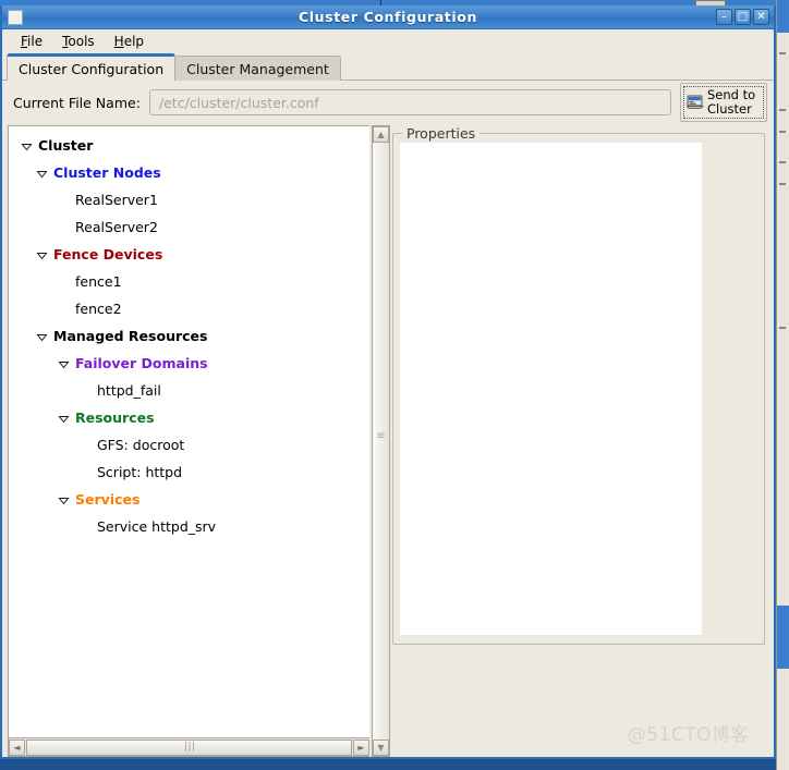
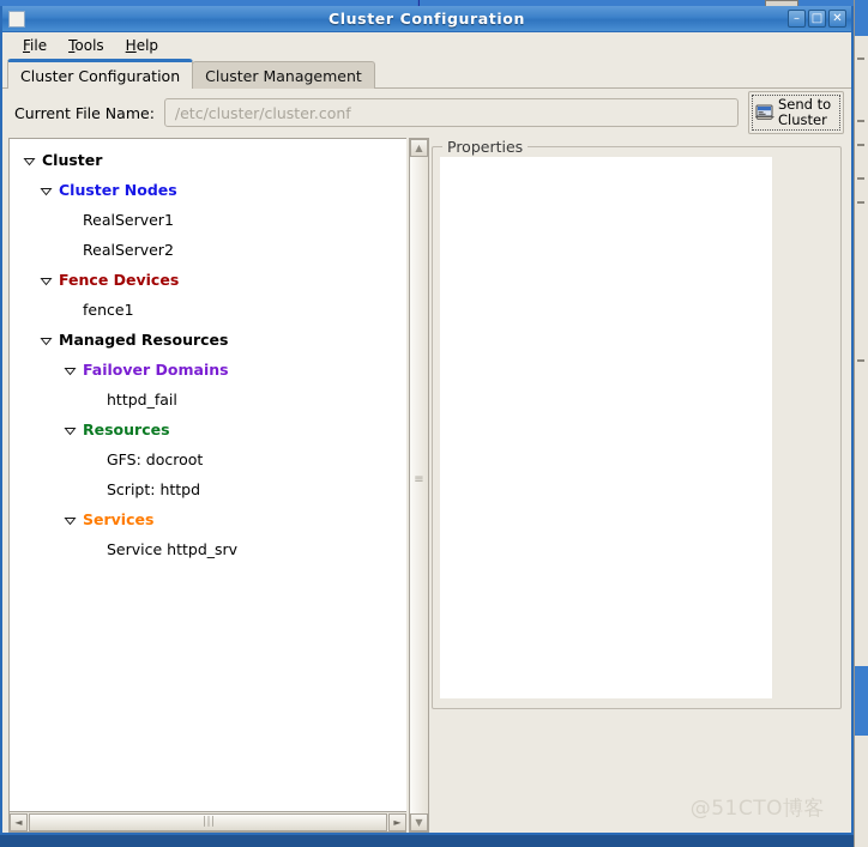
  J
  Cluster Configuration
  –
  □
  ✕
  File
  Tools
  Help
  Cluster Configuration
  Cluster Management
  Current File Name:
  /etc/cluster/cluster.conf
  Send to
  Cluster
  Cluster
  Cluster Nodes
  RealServer1
  RealServer2
  Fence Devices
  fence1
- fence2
  Managed Resources
  Failover Domains
  httpd_fail
  Resources
  GFS: docroot
  Script: httpd
  Services
  Service httpd_srv
  ◄
  ∣∣∣
  ►
  ▲
  ≡
  ▼
  Properties
  @51CTO博客
